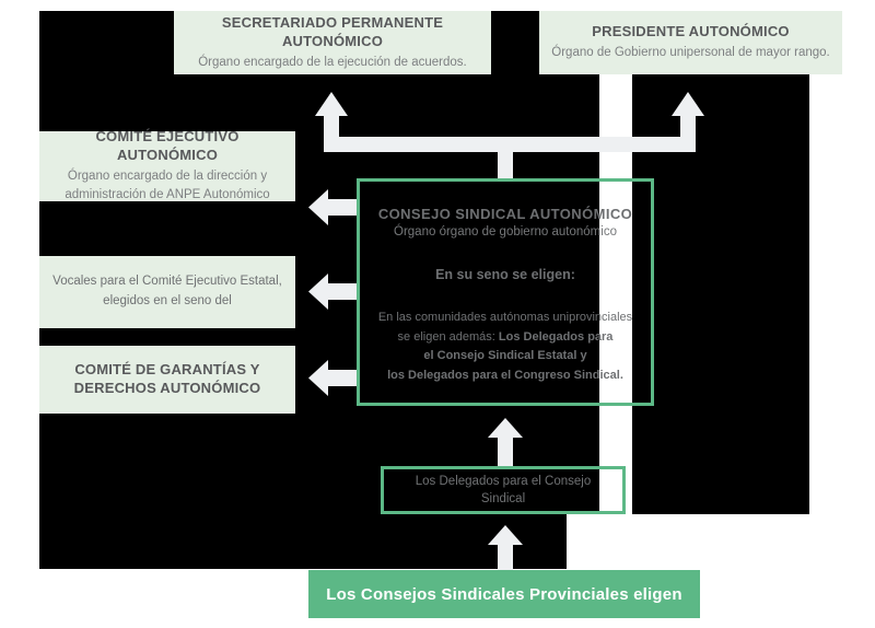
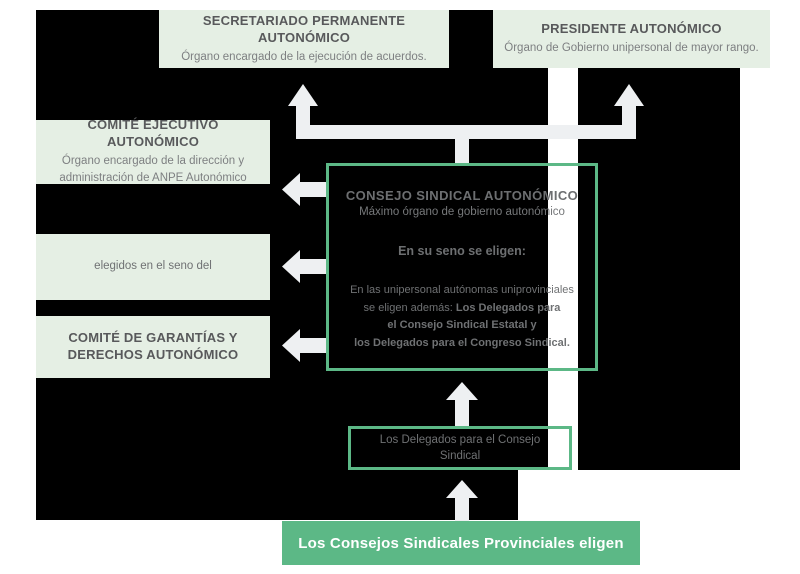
  SECRETARIADO PERMANENTE AUTONÓMICO
  Órgano encargado de la ejecución de acuerdos.
  PRESIDENTE AUTONÓMICO
  Órgano de Gobierno unipersonal de mayor rango.
  COMITÉ EJECUTIVO AUTONÓMICO
  Órgano encargado de la dirección y
  administración de ANPE Autonómico
- Vocales para el Comité Ejecutivo Estatal,
  elegidos en el seno del
  COMITÉ DE GARANTÍAS Y
  DERECHOS AUTONÓMICO
  CONSEJO SINDICAL AUTONÓMICO
- Órgano órgano de gobierno autonómico
+ Máximo órgano de gobierno autonómico
  En su seno se eligen:
- En las comunidades autónomas uniprovinciales
+ En las unipersonal autónomas uniprovinciales
  se eligen además: Los Delegados para
  el Consejo Sindical Estatal y
  los Delegados para el Congreso Sindical.
  Los Delegados para el Consejo Sindical
  Los Consejos Sindicales Provinciales eligen
